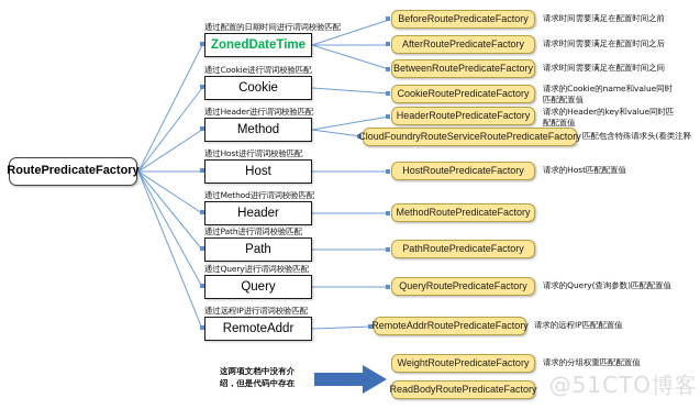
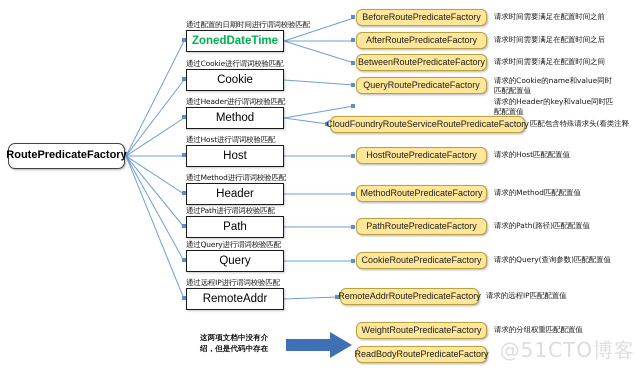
  RoutePredicateFactory
  通过配置的日期时间进行谓词校验匹配
  通过Cookie进行谓词校验匹配
  通过Header进行谓词校验匹配
  通过Host进行谓词校验匹配
  通过Method进行谓词校验匹配
  通过Path进行谓词校验匹配
  通过Query进行谓词校验匹配
  通过远程IP进行谓词校验匹配
  ZonedDateTime
  Cookie
  Method
  Host
  Header
  Path
  Query
  RemoteAddr
  BeforeRoutePredicateFactory
  AfterRoutePredicateFactory
  BetweenRoutePredicateFactory
- CookieRoutePredicateFactory
+ QueryRoutePredicateFactory
- HeaderRoutePredicateFactory
  CloudFoundryRouteServiceRoutePredicateFactory
  HostRoutePredicateFactory
  MethodRoutePredicateFactory
  PathRoutePredicateFactory
- QueryRoutePredicateFactory
+ CookieRoutePredicateFactory
  RemoteAddrRoutePredicateFactory
  WeightRoutePredicateFactory
  ReadBodyRoutePredicateFactory
  请求时间需要满足在配置时间之前
  请求时间需要满足在配置时间之后
  请求时间需要满足在配置时间之间
  请求的Cookie的name和value同时匹配配置值
  请求的Header的key和value同时匹配配置值
  匹配包含特殊请求头(看类注释
  请求的Host匹配配置值
+ 请求的Method匹配配置值
+ 请求的Path(路径)匹配配置值
  请求的Query(查询参数)匹配配置值
  请求的远程IP匹配配置值
  请求的分组权重匹配配置值
  这两项文档中没有介绍，但是代码中存在
  @51CTO博客
